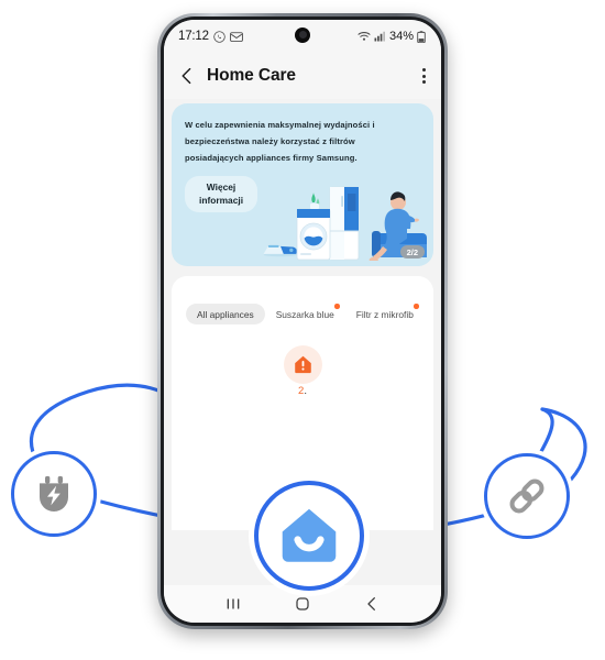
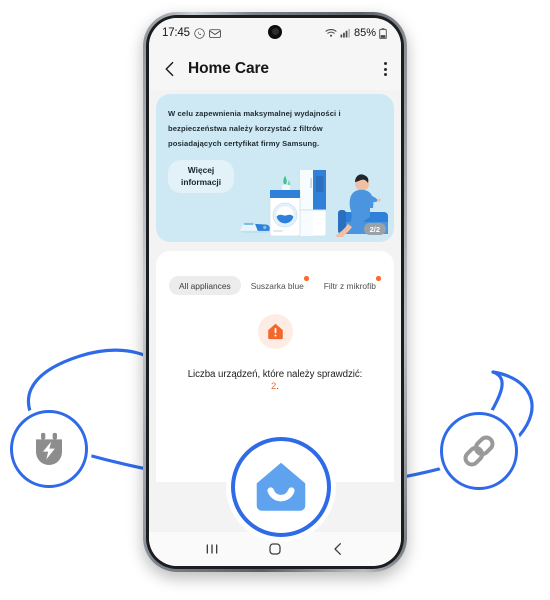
- 17:12
+ 17:45
- 34%
+ 85%
  Home Care
- W celu zapewnienia maksymalnej wydajności i bezpieczeństwa należy korzystać z filtrów posiadających appliances firmy Samsung.
+ W celu zapewnienia maksymalnej wydajności i bezpieczeństwa należy korzystać z filtrów posiadających certyfikat firmy Samsung.
  Więcej
  informacji
  2/2
  All appliances
  Suszarka blue
  Filtr z mikrofib
+ Liczba urządzeń, które należy sprawdzić:
  2.
